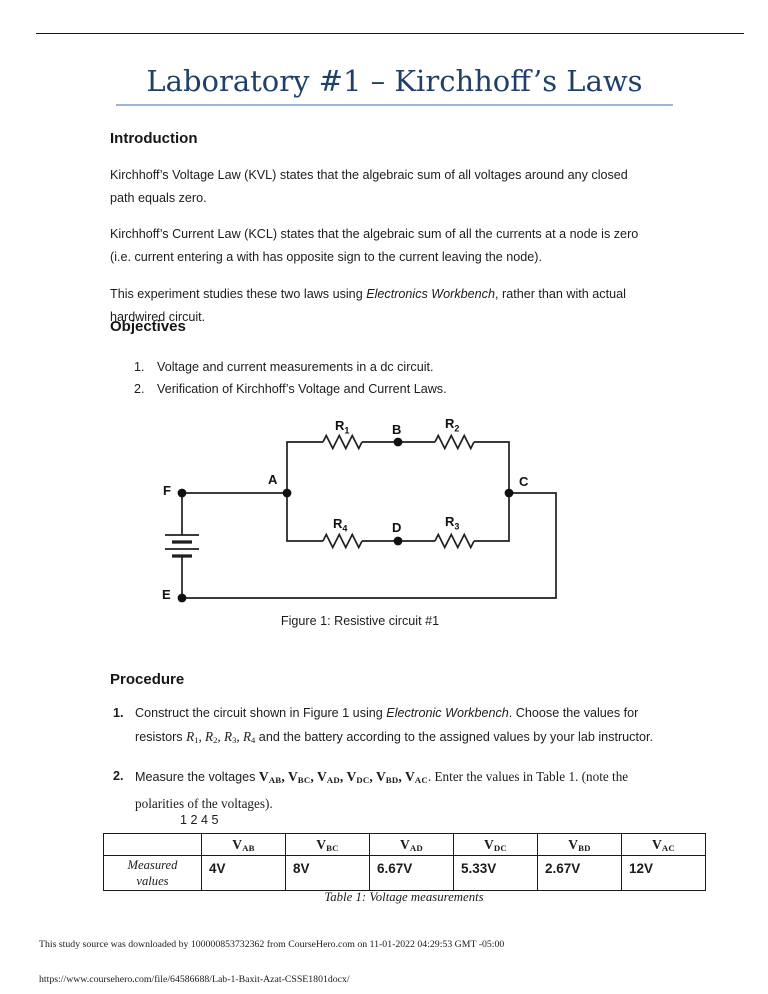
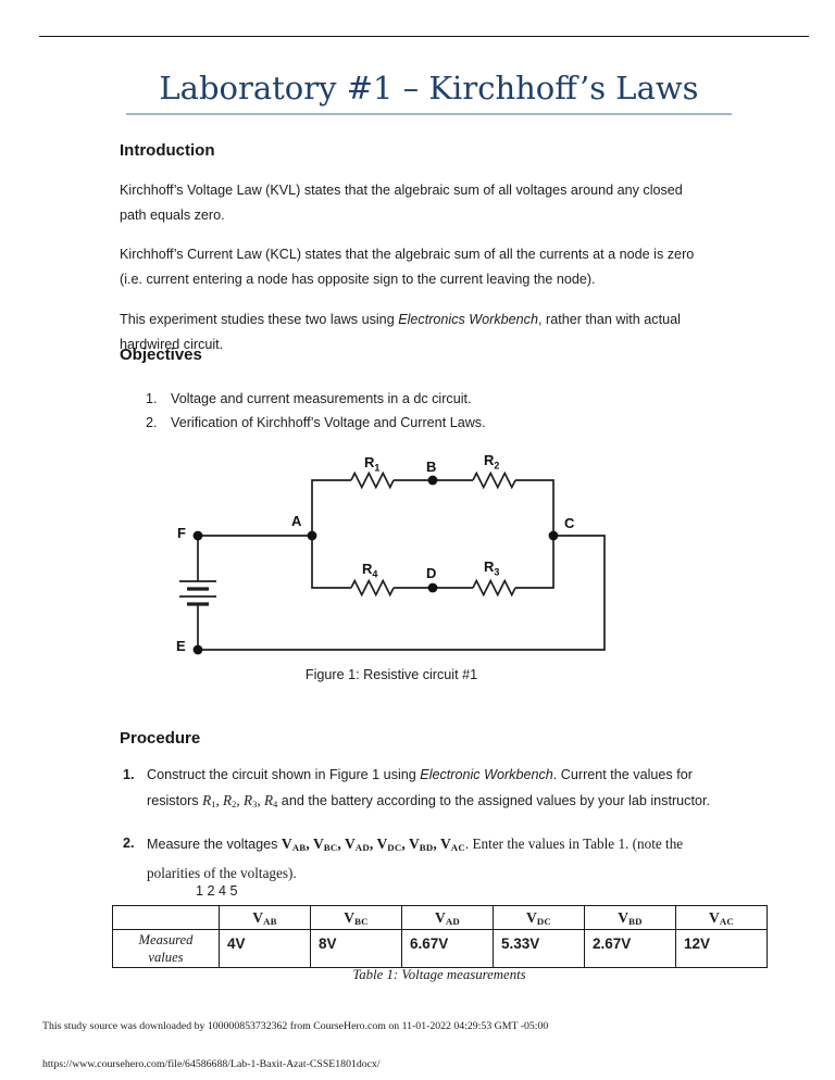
  Laboratory #1 – Kirchhoff’s Laws
  Introduction
  Kirchhoff’s Voltage Law (KVL) states that the algebraic sum of all voltages around any closed
  path equals zero.
  Kirchhoff’s Current Law (KCL) states that the algebraic sum of all the currents at a node is zero
- (i.e. current entering a with has opposite sign to the current leaving the node).
+ (i.e. current entering a node has opposite sign to the current leaving the node).
  This experiment studies these two laws using Electronics Workbench, rather than with actual
  hardwired circuit.
  Objectives
  1. Voltage and current measurements in a dc circuit.
  2. Verification of Kirchhoff’s Voltage and Current Laws.
  F
  A
  B
  C
  D
  E
  R1
  R2
  R4
  R3
  Figure 1: Resistive circuit #1
  Procedure
  1.
- Construct the circuit shown in Figure 1 using Electronic Workbench. Choose the values for
+ Construct the circuit shown in Figure 1 using Electronic Workbench. Current the values for
  resistors R1, R2, R3, R4 and the battery according to the assigned values by your lab instructor.
  2.
  Measure the voltages VAB, VBC, VAD, VDC, VBD, VAC. Enter the values in Table 1. (note the
  polarities of the voltages).
  1 2 4 5
  	VAB	VBC	VAD	VDC	VBD	VAC
  Measured values	4V	8V	6.67V	5.33V	2.67V	12V
  Table 1: Voltage measurements
  This study source was downloaded by 100000853732362 from CourseHero.com on 11-01-2022 04:29:53 GMT -05:00
  https://www.coursehero.com/file/64586688/Lab-1-Baxit-Azat-CSSE1801docx/
